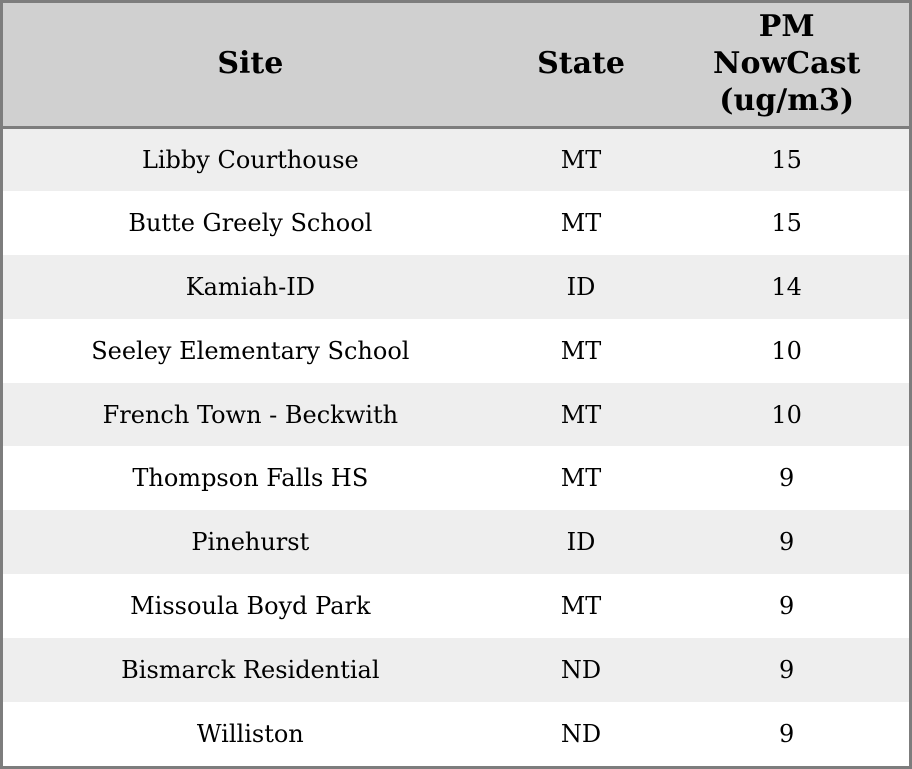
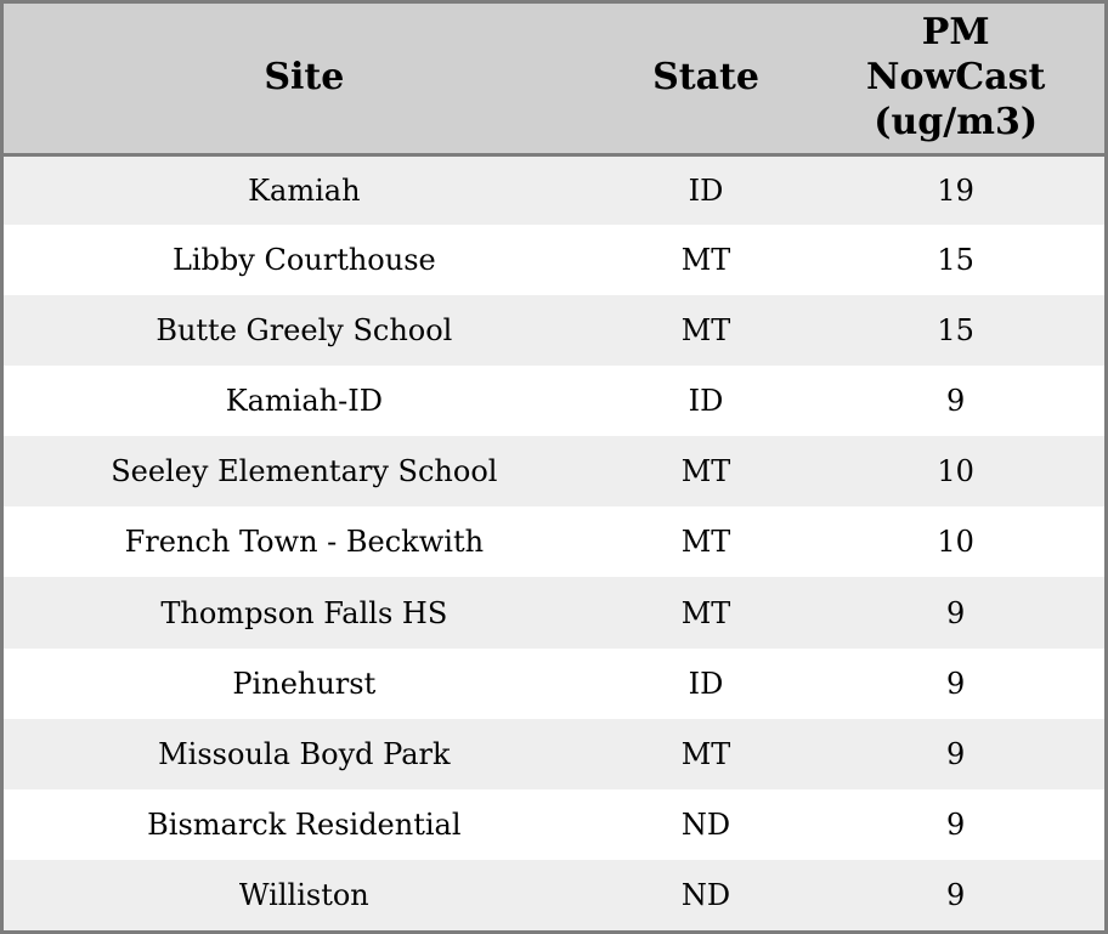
  Site	State	PM NowCast (ug/m3)
+ Kamiah	ID	19
  Libby Courthouse	MT	15
  Butte Greely School	MT	15
- Kamiah-ID	ID	14
+ Kamiah-ID	ID	9
  Seeley Elementary School	MT	10
  French Town - Beckwith	MT	10
  Thompson Falls HS	MT	9
  Pinehurst	ID	9
  Missoula Boyd Park	MT	9
  Bismarck Residential	ND	9
  Williston	ND	9
